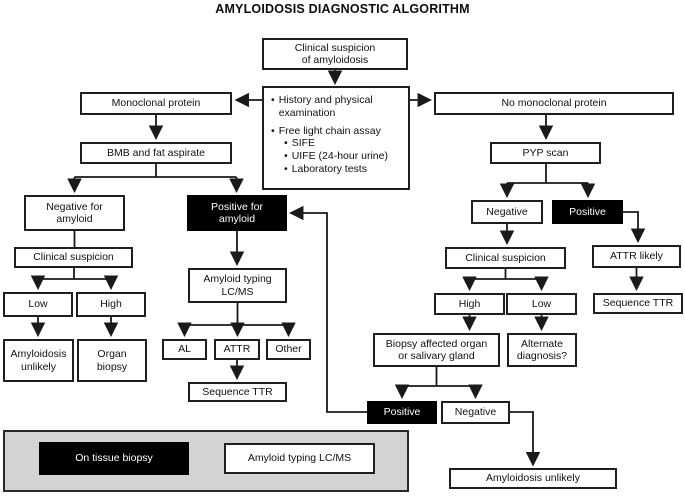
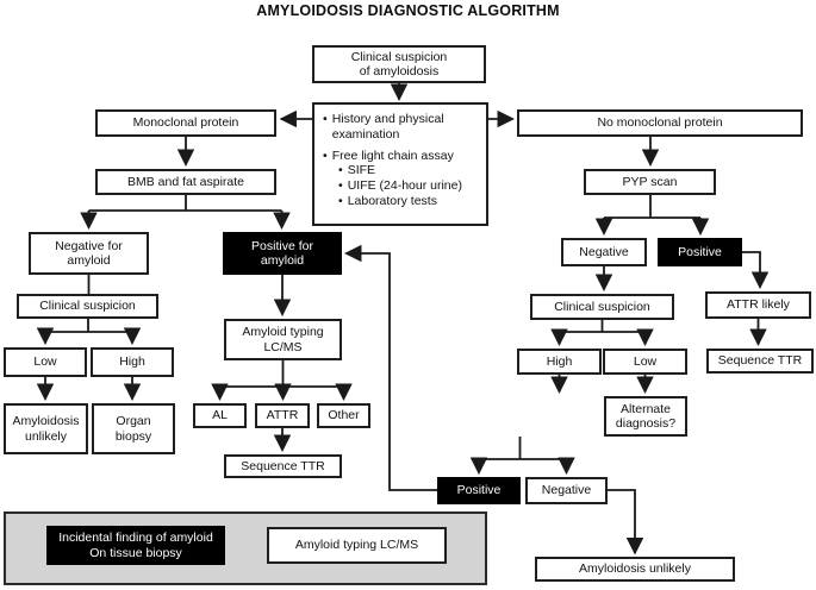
  AMYLOIDOSIS DIAGNOSTIC ALGORITHM
  Clinical suspicion
  of amyloidosis
  History and physical examination
  Free light chain assay
  SIFE
  UIFE (24-hour urine)
  Laboratory tests
  Monoclonal protein
  BMB and fat aspirate
  Negative for
  amyloid
  Positive for
  amyloid
  Clinical suspicion
  Low
  High
  Amyloidosis
  unlikely
  Organ
  biopsy
  Amyloid typing
  LC/MS
  AL
  ATTR
  Other
  Sequence TTR
  No monoclonal protein
  PYP scan
  Negative
  Positive
  Clinical suspicion
  ATTR likely
  High
  Low
  Sequence TTR
- Biopsy affected organ
- or salivary gland
  Alternate
  diagnosis?
  Positive
  Negative
  Amyloidosis unlikely
+ Incidental finding of amyloid
  On tissue biopsy
  Amyloid typing LC/MS
